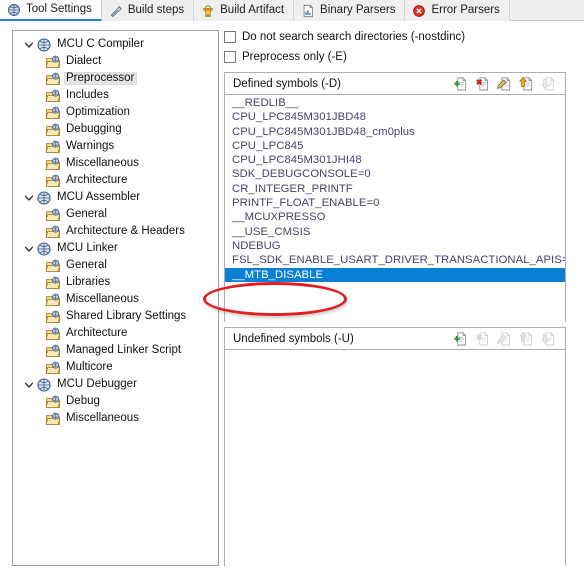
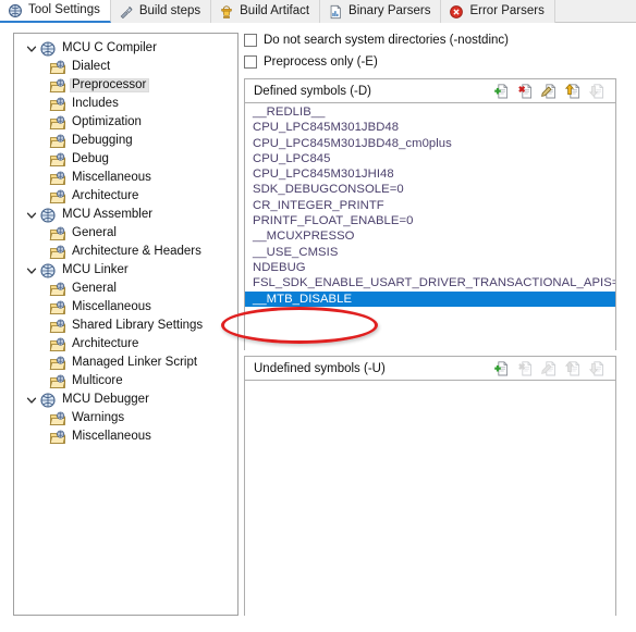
  Tool Settings
  Build steps
  Build Artifact
  Binary Parsers
  Error Parsers
  MCU C Compiler
  Dialect
  Preprocessor
  Includes
  Optimization
  Debugging
- Warnings
+ Debug
  Miscellaneous
  Architecture
  MCU Assembler
  General
  Architecture & Headers
  MCU Linker
  General
- Libraries
  Miscellaneous
  Shared Library Settings
  Architecture
  Managed Linker Script
  Multicore
  MCU Debugger
- Debug
+ Warnings
  Miscellaneous
- Do not search search directories (-nostdinc)
+ Do not search system directories (-nostdinc)
  Preprocess only (-E)
  Defined symbols (-D)
  __REDLIB__
  CPU_LPC845M301JBD48
  CPU_LPC845M301JBD48_cm0plus
  CPU_LPC845
  CPU_LPC845M301JHI48
  SDK_DEBUGCONSOLE=0
  CR_INTEGER_PRINTF
  PRINTF_FLOAT_ENABLE=0
  __MCUXPRESSO
  __USE_CMSIS
  NDEBUG
  FSL_SDK_ENABLE_USART_DRIVER_TRANSACTIONAL_APIS
  __MTB_DISABLE
  Undefined symbols (-U)
